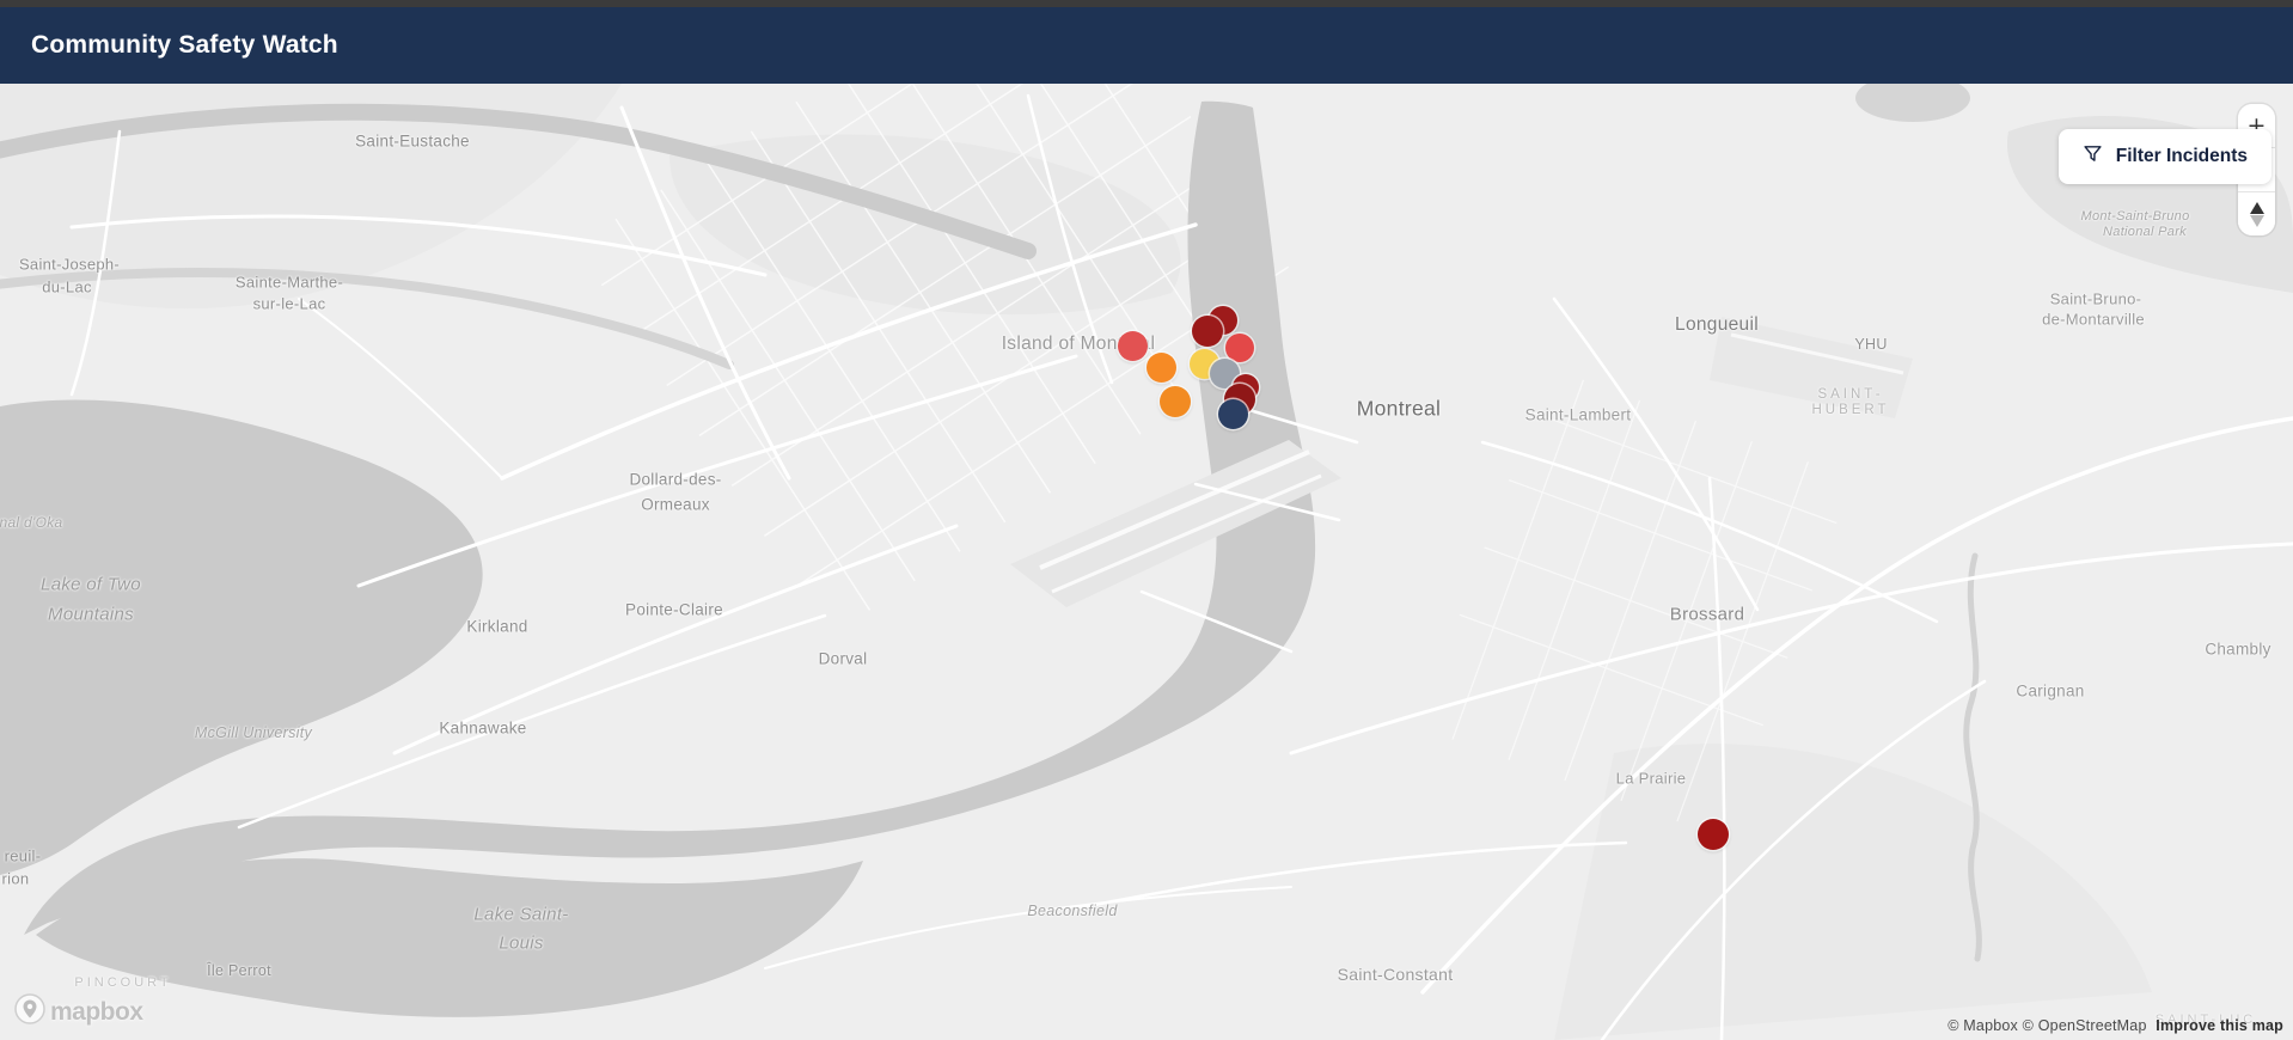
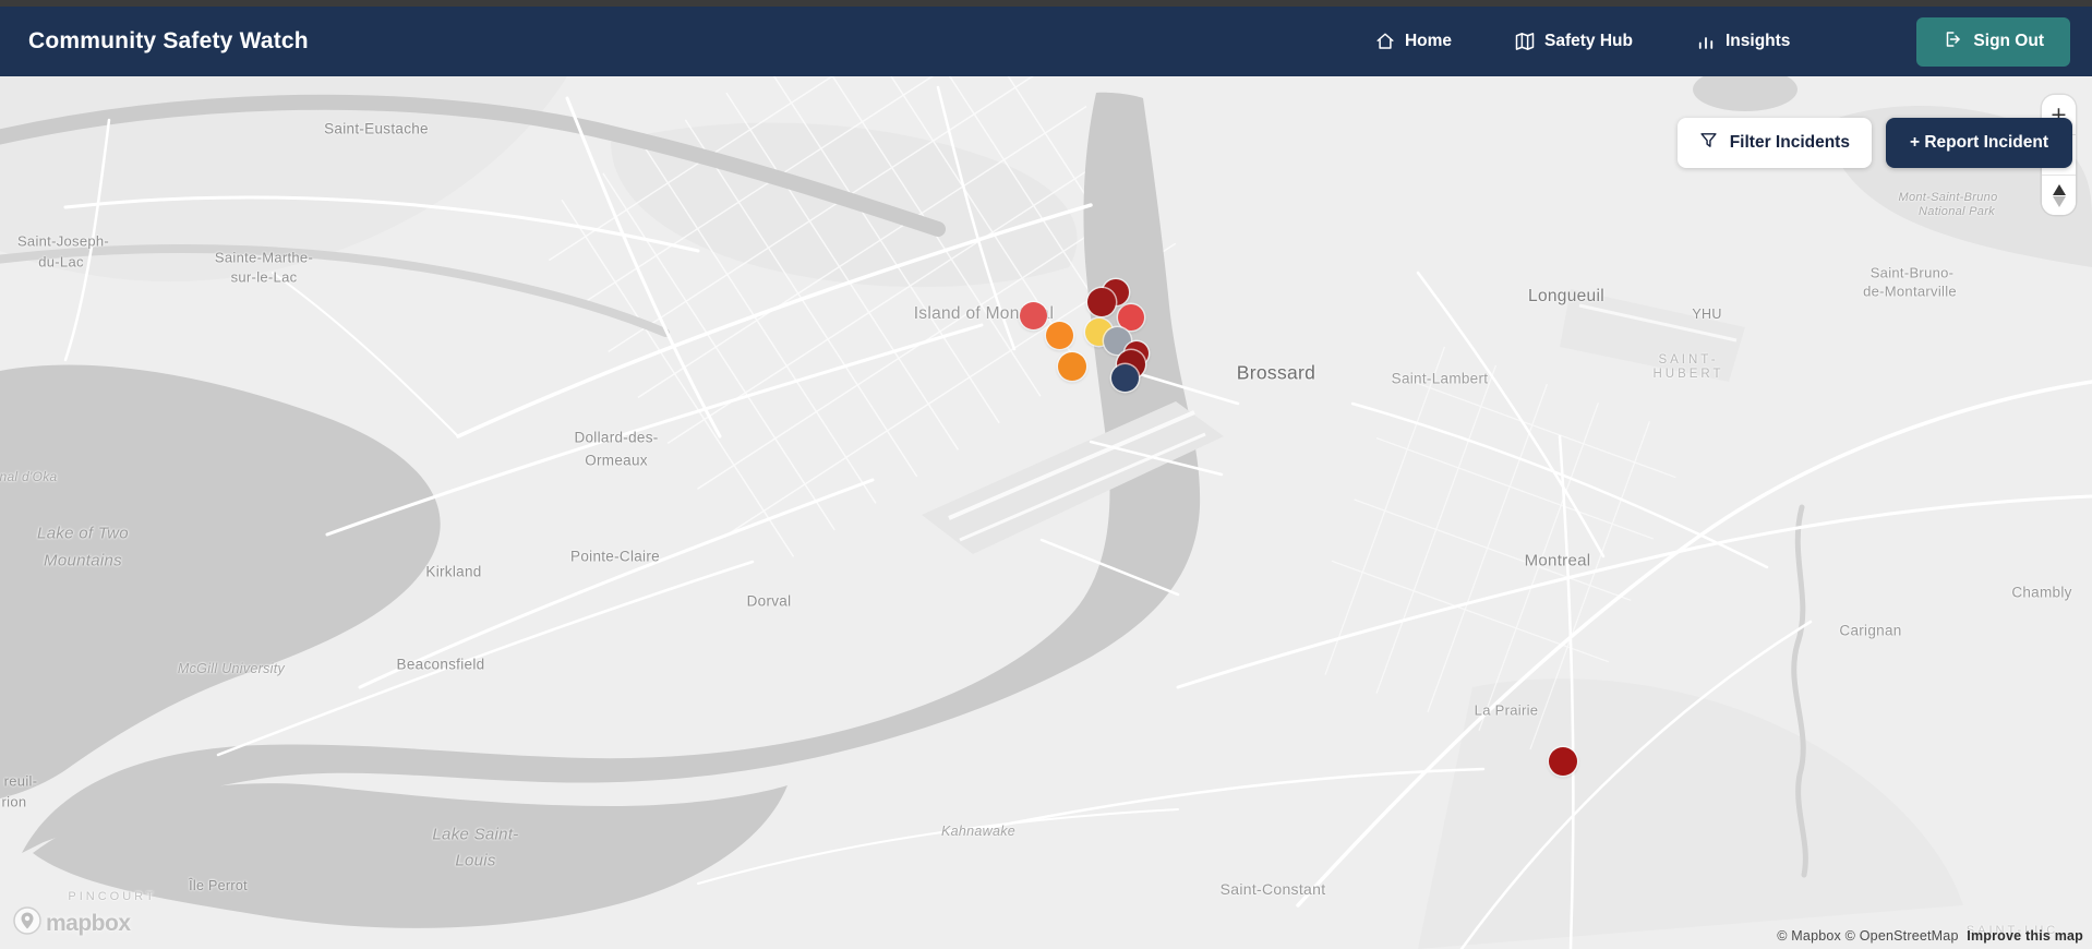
  Community Safety Watch
+ Home
+ Safety Hub
+ Insights
+ Sign Out
  Saint-Eustache
  Saint-Joseph-
  du-Lac
  Sainte-Marthe-
  sur-le-Lac
  nal d'Oka
  Lake of Two
  Mountains
  McGill University
  Kirkland
  Dollard-des-
  Ormeaux
  Pointe-Claire
  Dorval
- Kahnawake
+ Beaconsfield
  Island of Monl
- Montreal
+ Brossard
  Saint-Lambert
  Longueuil
  YHU
  SAINT-
  HUBERT
  Mont-Saint-Bruno
  National Park
  Saint-Bruno-
  de-Montarville
- Brossard
+ Montreal
  Carignan
  Chambly
  La Prairie
  Lake Saint-
  Louis
  Île Perrot
- Beaconsfield
+ Kahnawake
  Saint-Constant
  PINCOURT
  SAINT-LUC
  reuil-
  rion
  +
  Filter Incidents
+ + Report Incident
  mapbox
  © Mapbox © OpenStreetMap Improve this map
